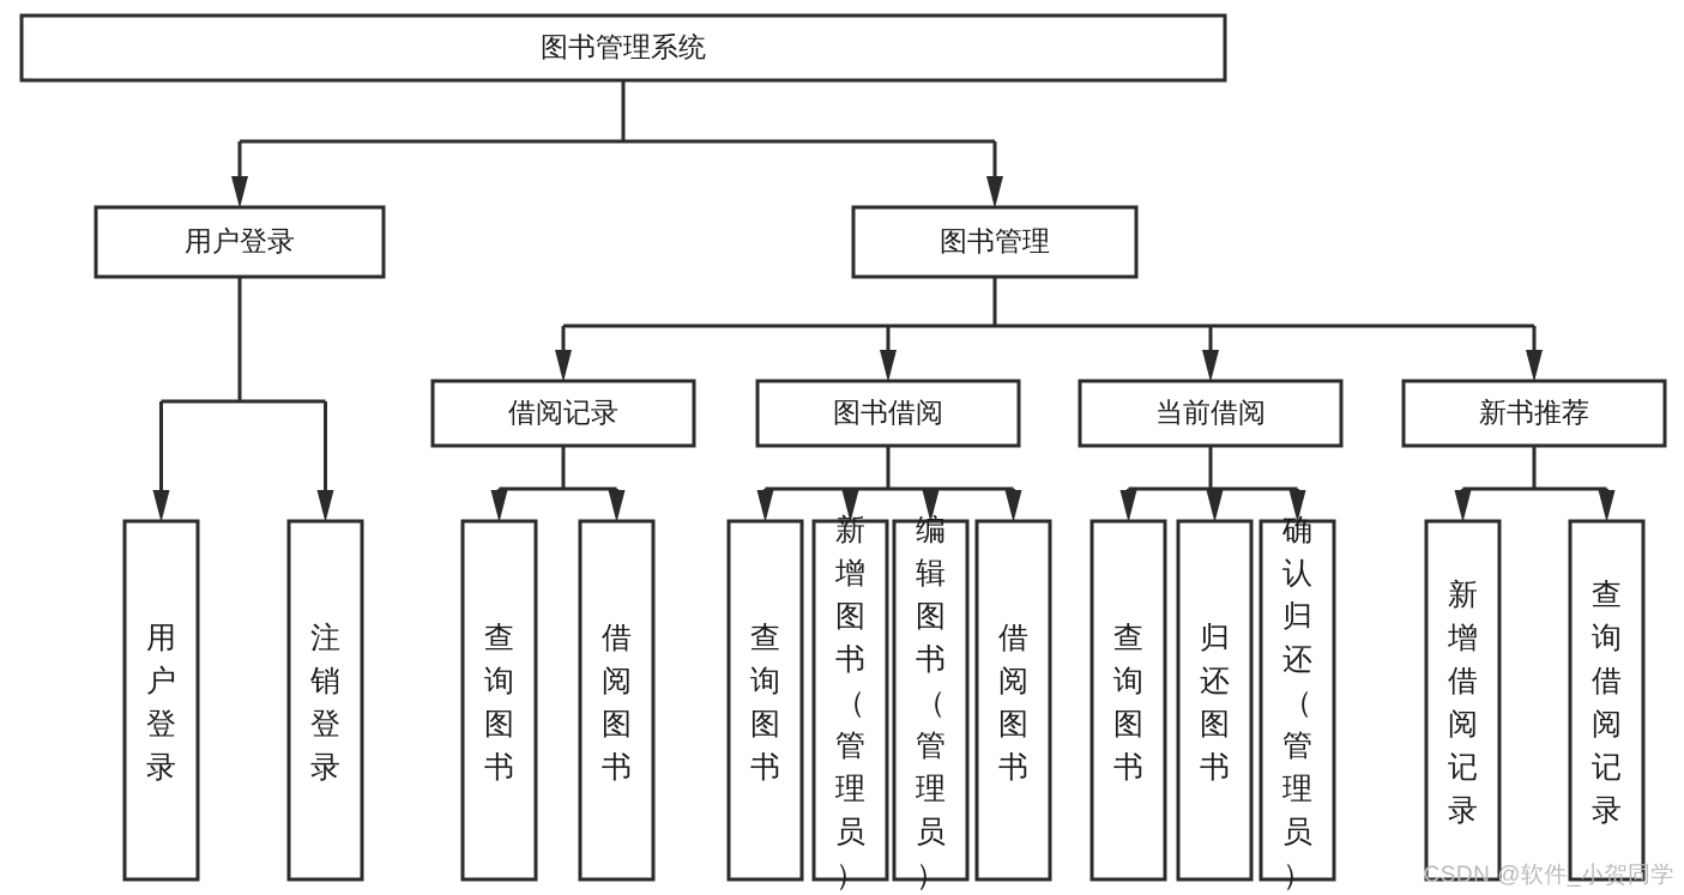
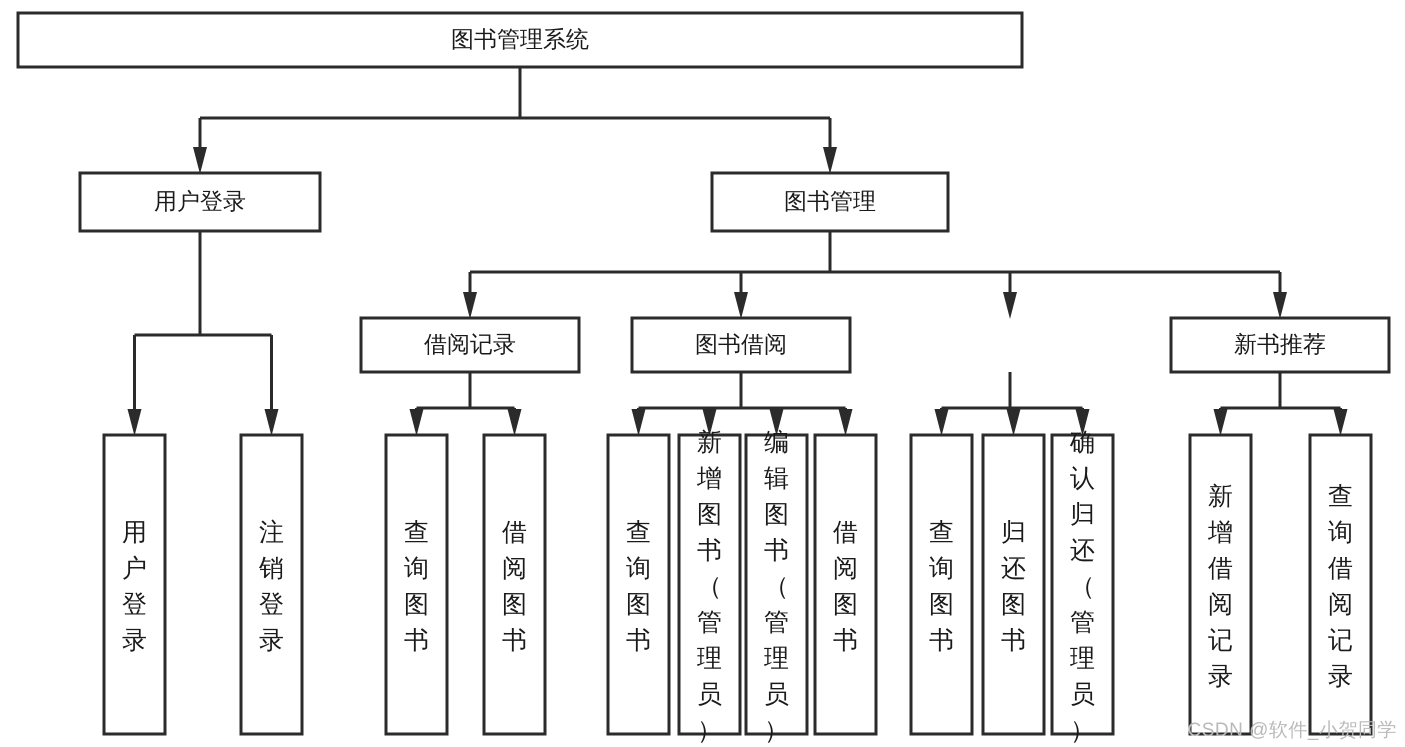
  图书管理系统
  用户登录
  图书管理
  借阅记录
  图书借阅
- 当前借阅
  新书推荐
  用户登录
  注销登录
  查询图书
  借阅图书
  查询图书
  新增图书（管理员）
  编辑图书（管理员）
  借阅图书
  查询图书
  归还图书
  确认归还（管理员）
  新增借阅记录
  查询借阅记录
  CSDN @软件_小贺同学
